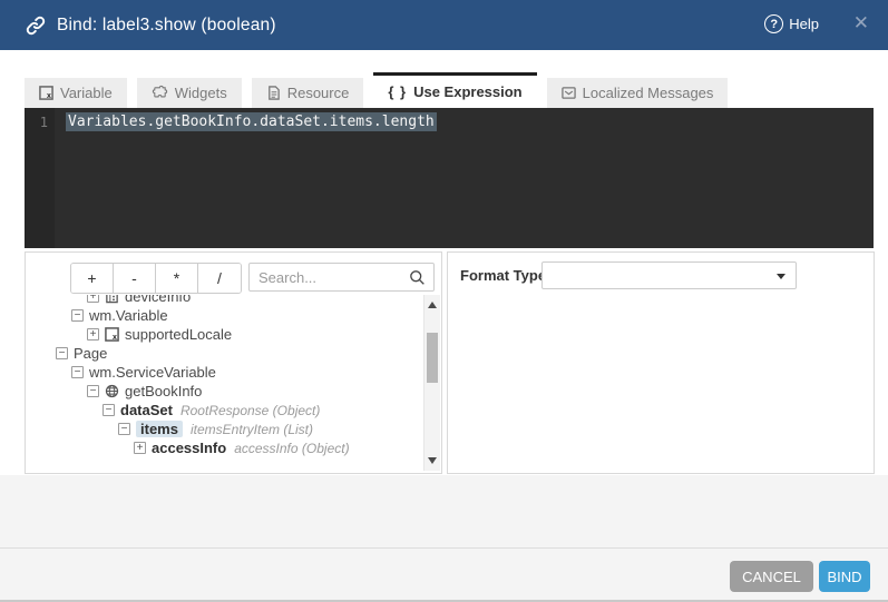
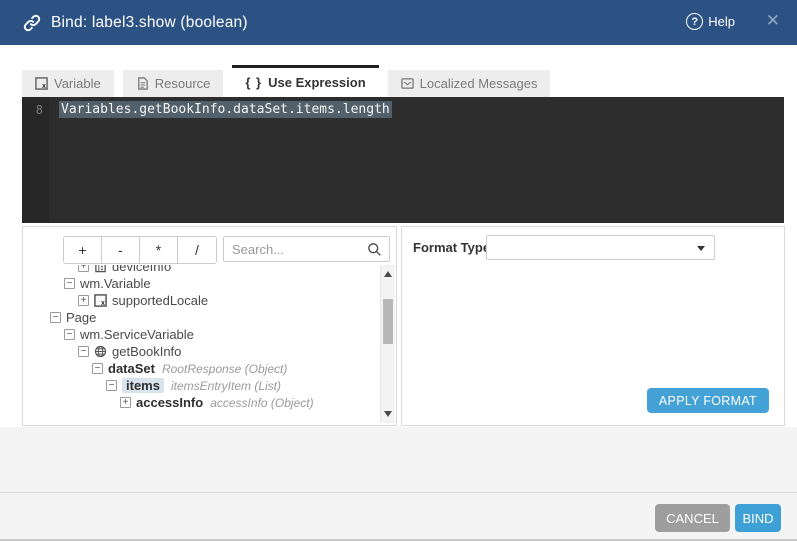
  Bind: label3.show (boolean)
  ?
  Help
  ✕
  Variable
- Widgets
  Resource
  { }
  Use Expression
  Localized Messages
- 1
+ 8
  Variables.getBookInfo.dataSet.items.length
  +
  -
  *
  /
  Search...
  +
  deviceInfo
  −
  wm.Variable
  +
  supportedLocale
  −
  Page
  −
  wm.ServiceVariable
  −
  getBookInfo
  −
  dataSet
  RootResponse (Object)
  −
  items
  itemsEntryItem (List)
  +
  accessInfo
  accessInfo (Object)
  Format Typ
+ APPLY FORMAT
  CANCEL
  BIND
